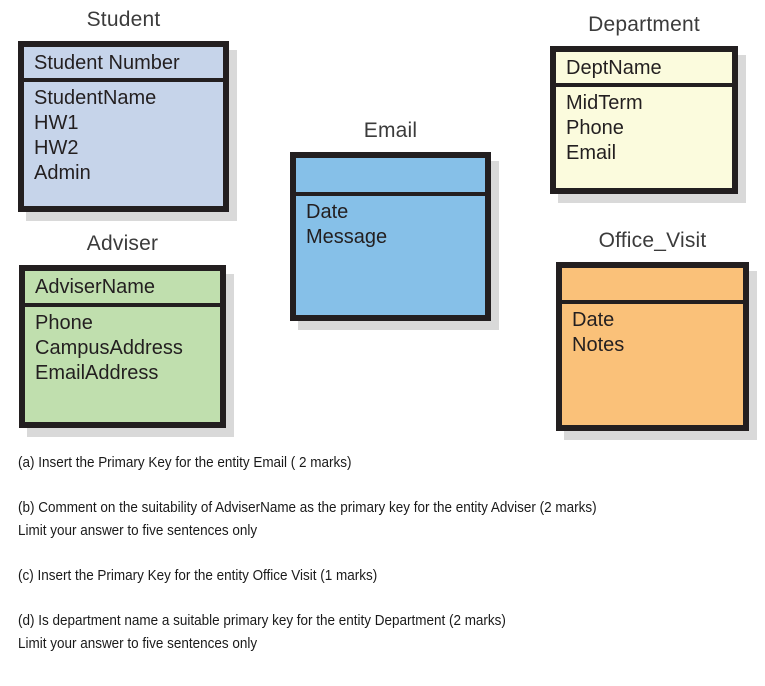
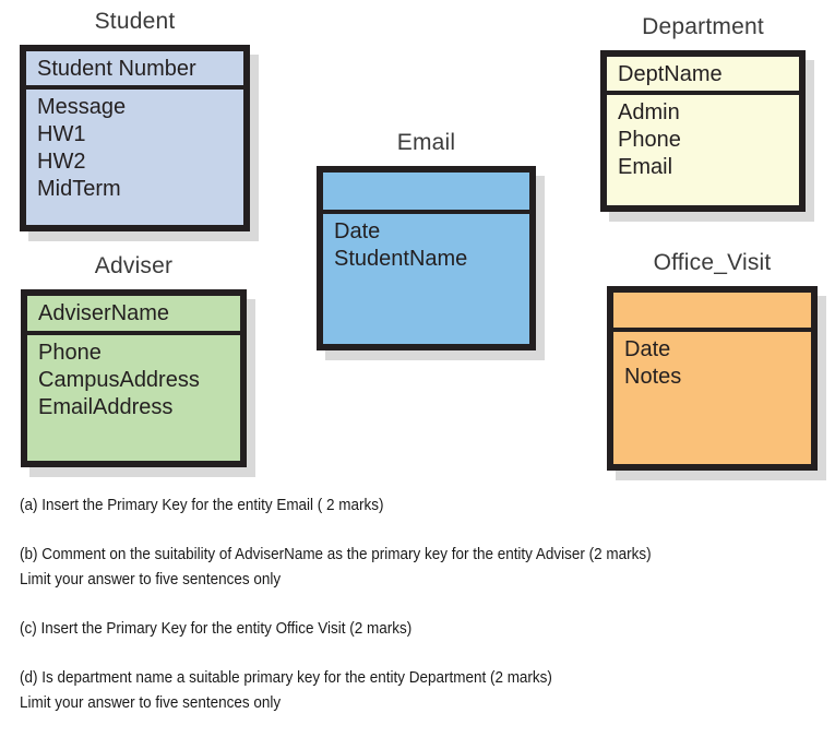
  Student
  Student Number
- StudentName
+ Message
  HW1
  HW2
- Admin
+ MidTerm
  Adviser
  AdviserName
  Phone
  CampusAddress
  EmailAddress
  Email
  Date
- Message
+ StudentName
  Department
  DeptName
- MidTerm
+ Admin
  Phone
  Email
  Office_Visit
  Date
  Notes
  (a) Insert the Primary Key for the entity Email ( 2 marks)
  (b) Comment on the suitability of AdviserName as the primary key for the entity Adviser (2 marks)
  Limit your answer to five sentences only
- (c) Insert the Primary Key for the entity Office Visit (1 marks)
+ (c) Insert the Primary Key for the entity Office Visit (2 marks)
  (d) Is department name a suitable primary key for the entity Department (2 marks)
  Limit your answer to five sentences only
